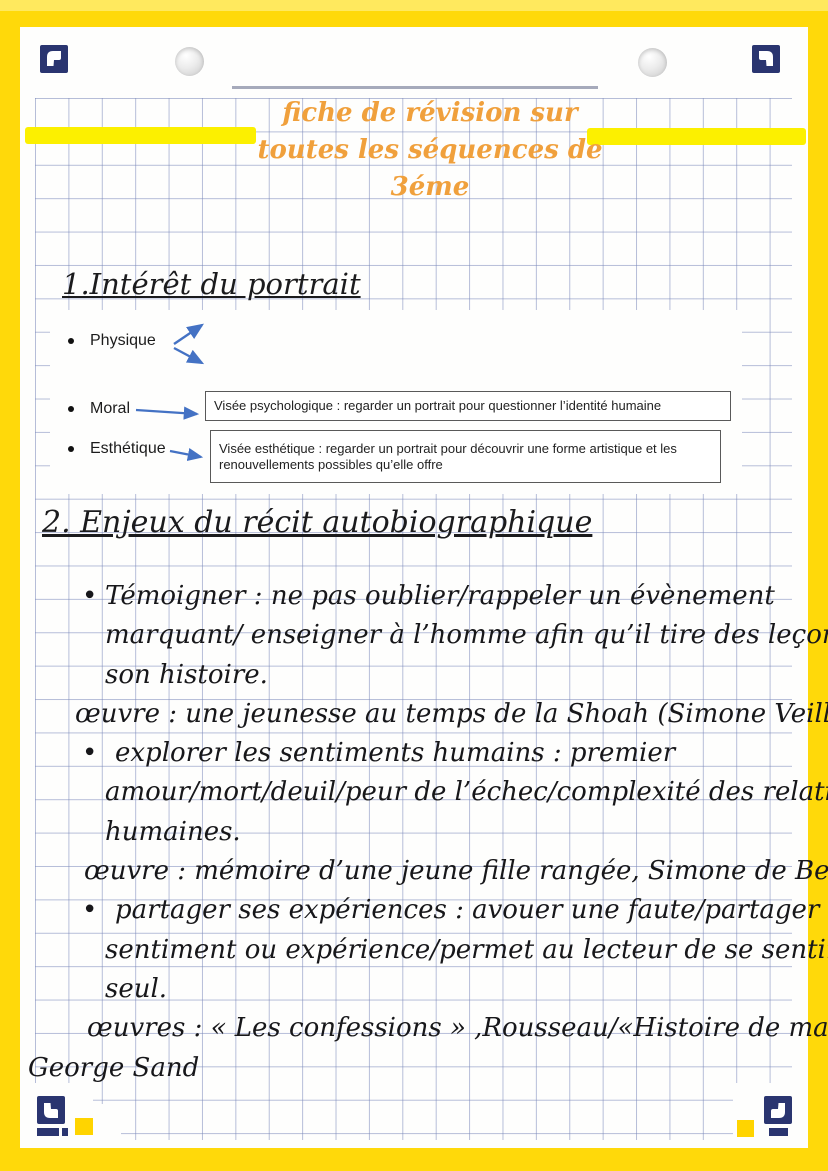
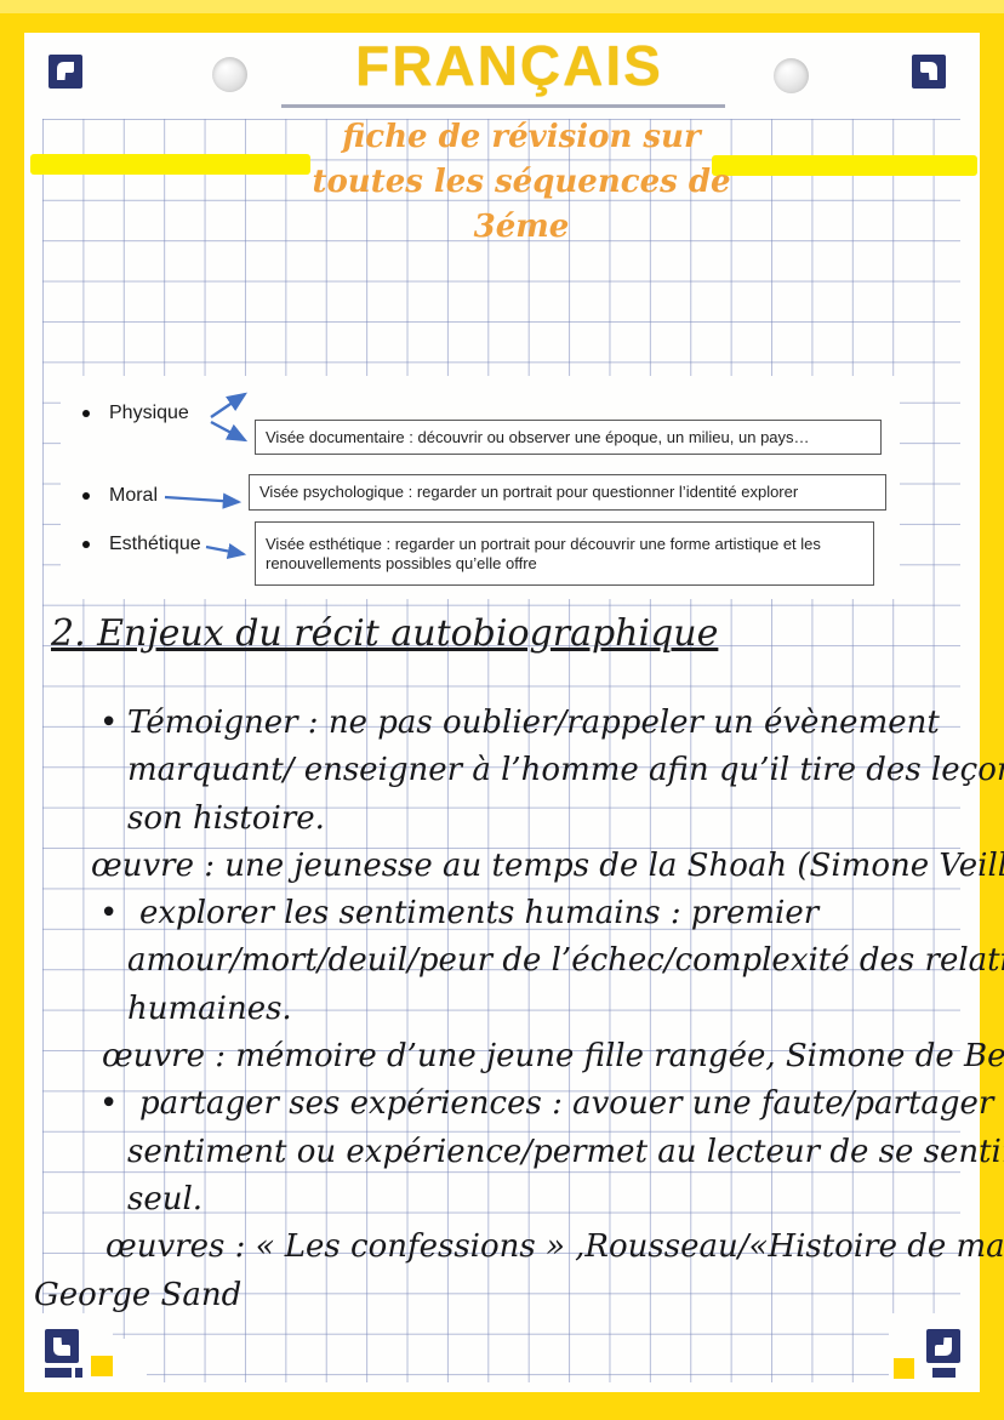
+ FRANÇAIS
  fiche de révision sur
  toutes les séquences de
  3éme
- 1.Intérêt du portrait
  Physique
  Moral
  Esthétique
+ Visée documentaire : découvrir ou observer une époque, un milieu, un pays…
- Visée psychologique : regarder un portrait pour questionner l’identité humaine
+ Visée psychologique : regarder un portrait pour questionner l’identité explorer
  Visée esthétique : regarder un portrait pour découvrir une forme artistique et les renouvellements possibles qu’elle offre
  2. Enjeux du récit autobiographique
  • Témoigner : ne pas oublier/rappeler un évènement
  marquant/ enseigner à l’homme afin qu’il tire des leço
  son histoire.
  œuvre : une jeunesse au temps de la Shoah (Simone Veill
  • explorer les sentiments humains : premier
  amour/mort/deuil/peur de l’échec/complexité des relat
  humaines.
  œuvre : mémoire d’une jeune fille rangée, Simone de Be
  • partager ses expériences : avouer une faute/partager
  sentiment ou expérience/permet au lecteur de se senti
  seul.
  œuvres : « Les confessions » ,Rousseau/«Histoire de ma
  George Sand
